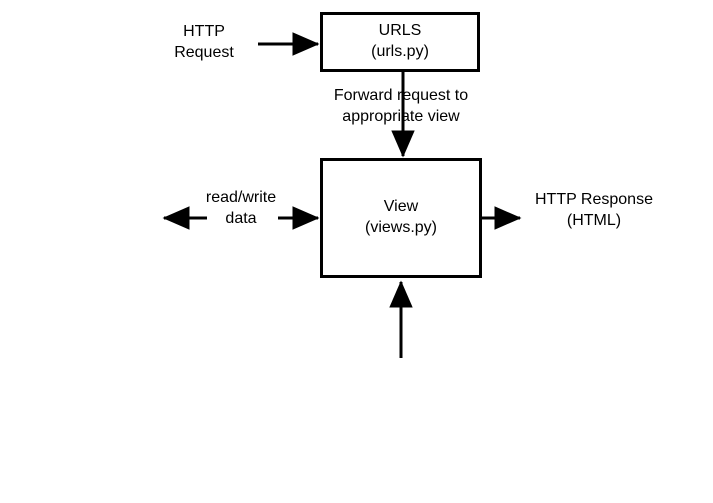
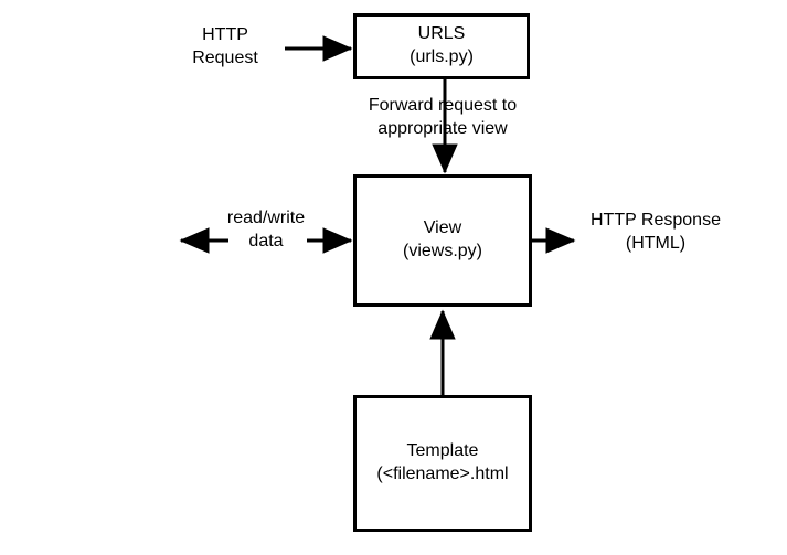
  URLS
  (urls.py)
  View
  (views.py)
+ Template
+ (<filename>.html
  HTTP
  Request
  Forward request to
  appropriate view
  read/write
  data
  HTTP Response
  (HTML)
